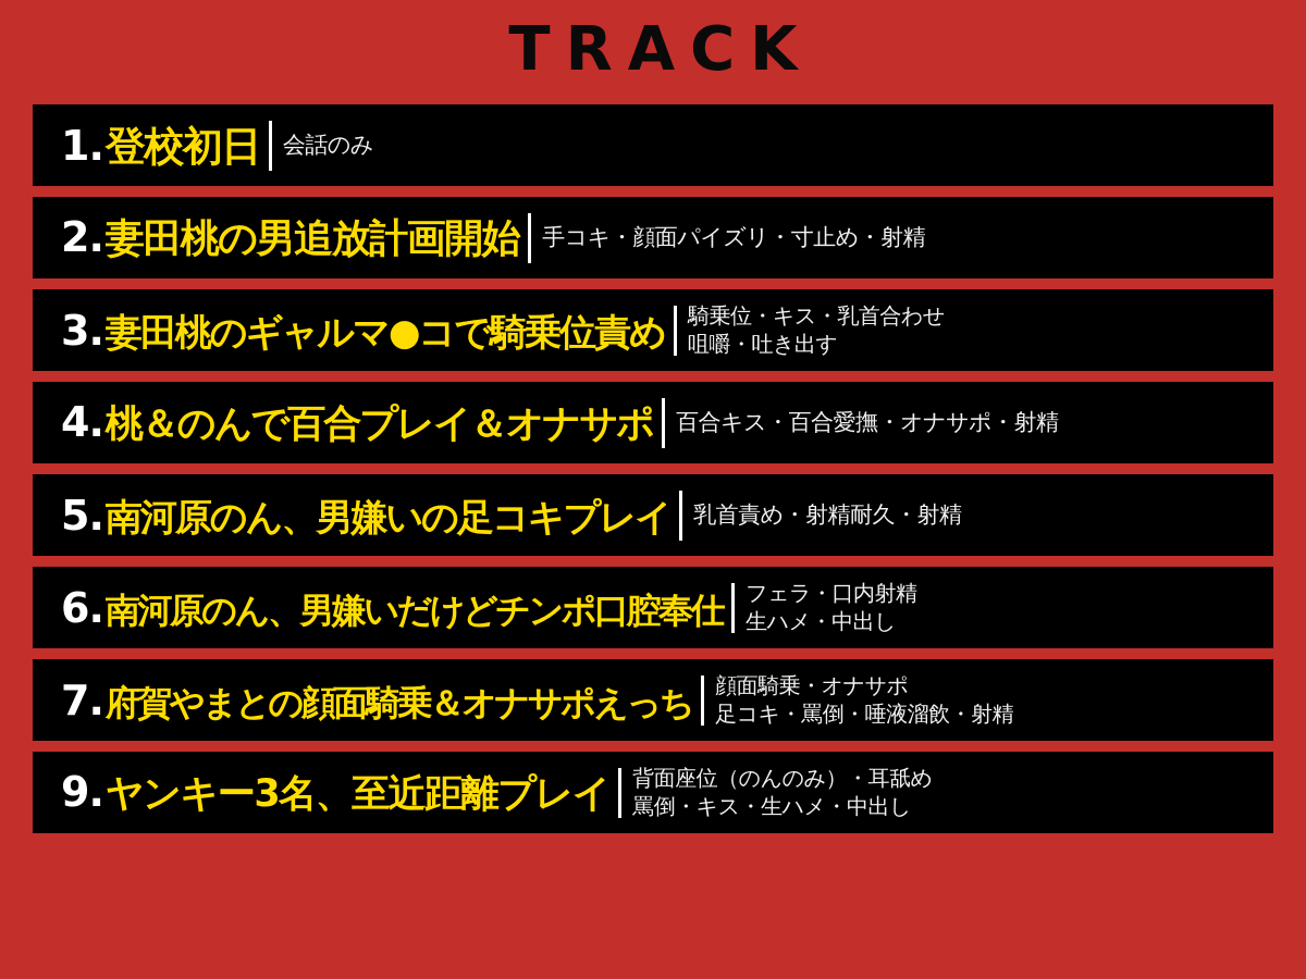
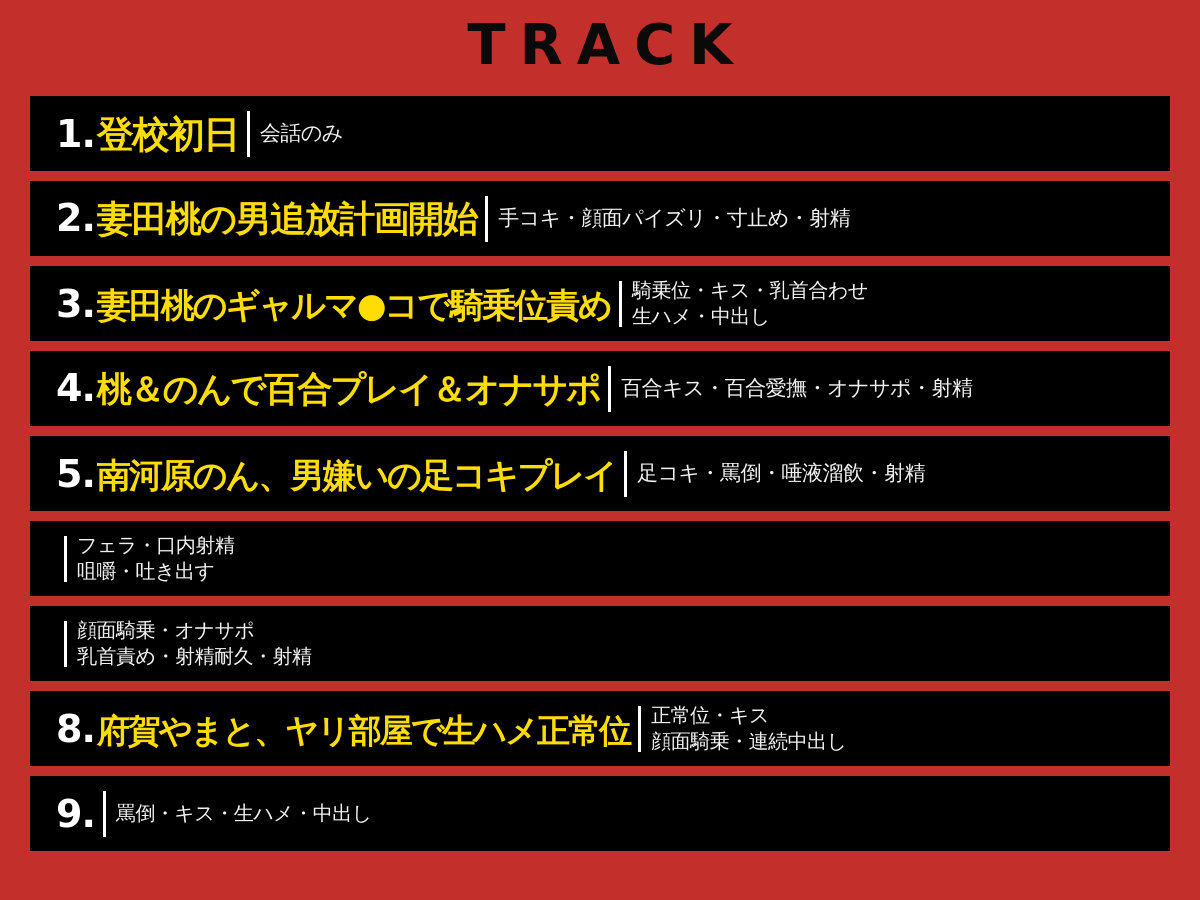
  TRACK
  1.
  登校初日
  会話のみ
  2.
  妻田桃の男追放計画開始
  手コキ・顔面パイズリ・寸止め・射精
  3.
  妻田桃のギャルマ●コで騎乗位責め
  騎乗位・キス・乳首合わせ
- 咀嚼・吐き出す
+ 生ハメ・中出し
  4.
  桃＆のんで百合プレイ＆オナサポ
  百合キス・百合愛撫・オナサポ・射精
  5.
  南河原のん、男嫌いの足コキプレイ
- 乳首責め・射精耐久・射精
+ 足コキ・罵倒・唾液溜飲・射精
- 6.
- 南河原のん、男嫌いだけどチンポ口腔奉仕
  フェラ・口内射精
- 生ハメ・中出し
+ 咀嚼・吐き出す
- 7.
- 府賀やまとの顔面騎乗＆オナサポえっち
  顔面騎乗・オナサポ
- 足コキ・罵倒・唾液溜飲・射精
+ 乳首責め・射精耐久・射精
+ 8.
+ 府賀やまと、ヤリ部屋で生ハメ正常位
+ 正常位・キス
+ 顔面騎乗・連続中出し
  9.
- ヤンキー3名、至近距離プレイ
- 背面座位（のんのみ）・耳舐め
  罵倒・キス・生ハメ・中出し
